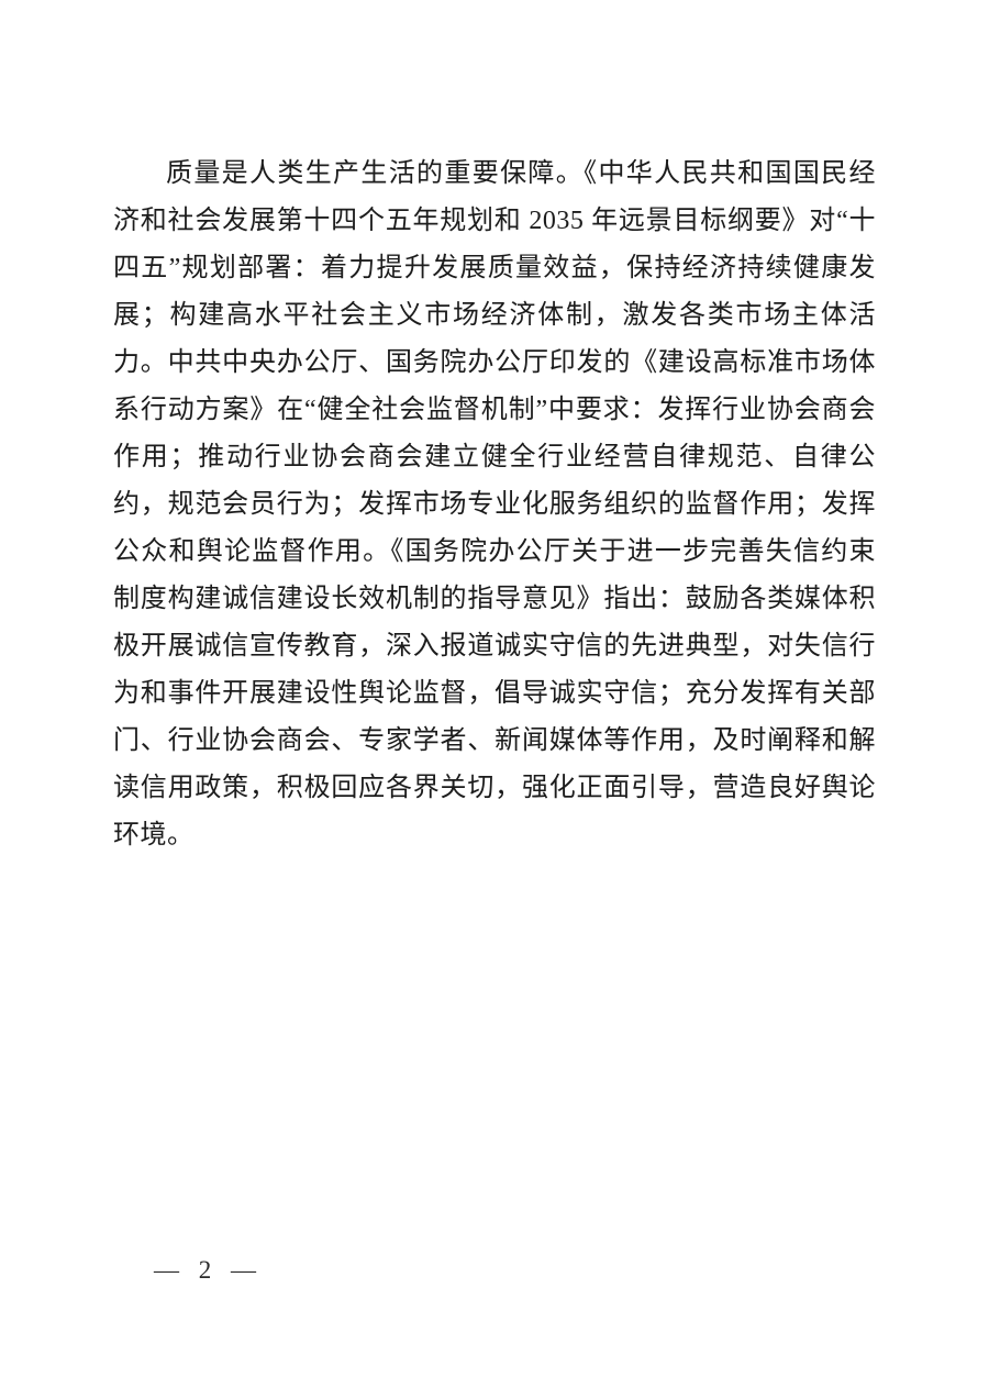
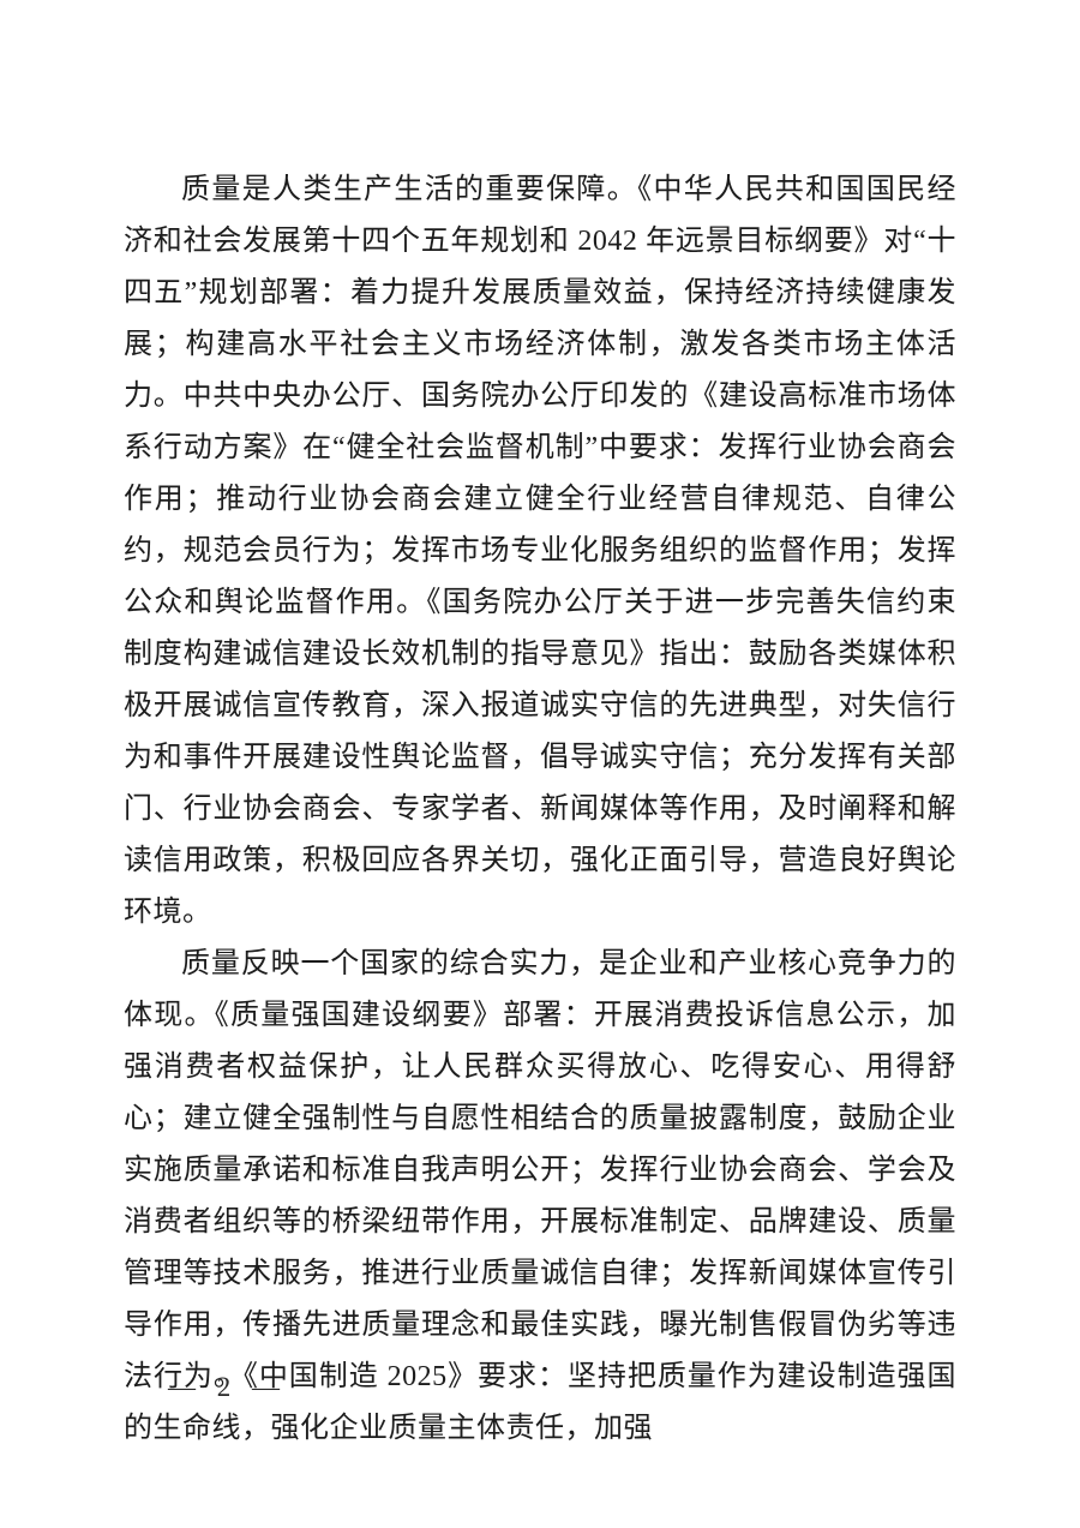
- 质量是人类生产生活的重要保障。《中华人民共和国国民经济和社会发展第十四个五年规划和 2035 年远景目标纲要》对“十四五”规划部署：着力提升发展质量效益，保持经济持续健康发展；构建高水平社会主义市场经济体制，激发各类市场主体活力。中共中央办公厅、国务院办公厅印发的《建设高标准市场体系行动方案》在“健全社会监督机制”中要求：发挥行业协会商会作用；推动行业协会商会建立健全行业经营自律规范、自律公约，规范会员行为；发挥市场专业化服务组织的监督作用；发挥公众和舆论监督作用。《国务院办公厅关于进一步完善失信约束制度构建诚信建设长效机制的指导意见》指出：鼓励各类媒体积极开展诚信宣传教育，深入报道诚实守信的先进典型，对失信行为和事件开展建设性舆论监督，倡导诚实守信；充分发挥有关部门、行业协会商会、专家学者、新闻媒体等作用，及时阐释和解读信用政策，积极回应各界关切，强化正面引导，营造良好舆论环境。
+ 质量是人类生产生活的重要保障。《中华人民共和国国民经济和社会发展第十四个五年规划和 2042 年远景目标纲要》对“十四五”规划部署：着力提升发展质量效益，保持经济持续健康发展；构建高水平社会主义市场经济体制，激发各类市场主体活力。中共中央办公厅、国务院办公厅印发的《建设高标准市场体系行动方案》在“健全社会监督机制”中要求：发挥行业协会商会作用；推动行业协会商会建立健全行业经营自律规范、自律公约，规范会员行为；发挥市场专业化服务组织的监督作用；发挥公众和舆论监督作用。《国务院办公厅关于进一步完善失信约束制度构建诚信建设长效机制的指导意见》指出：鼓励各类媒体积极开展诚信宣传教育，深入报道诚实守信的先进典型，对失信行为和事件开展建设性舆论监督，倡导诚实守信；充分发挥有关部门、行业协会商会、专家学者、新闻媒体等作用，及时阐释和解读信用政策，积极回应各界关切，强化正面引导，营造良好舆论环境。
+ 质量反映一个国家的综合实力，是企业和产业核心竞争力的体现。《质量强国建设纲要》部署：开展消费投诉信息公示，加强消费者权益保护，让人民群众买得放心、吃得安心、用得舒心；建立健全强制性与自愿性相结合的质量披露制度，鼓励企业实施质量承诺和标准自我声明公开；发挥行业协会商会、学会及消费者组织等的桥梁纽带作用，开展标准制定、品牌建设、质量管理等技术服务，推进行业质量诚信自律；发挥新闻媒体宣传引导作用，传播先进质量理念和最佳实践，曝光制售假冒伪劣等违法行为。《中国制造 2025》要求：坚持把质量作为建设制造强国的生命线，强化企业质量主体责任，加强
  — 2 —
